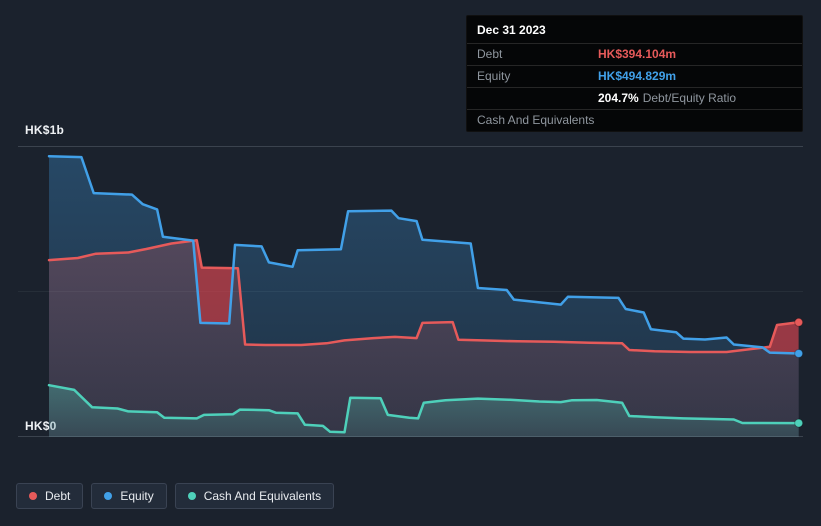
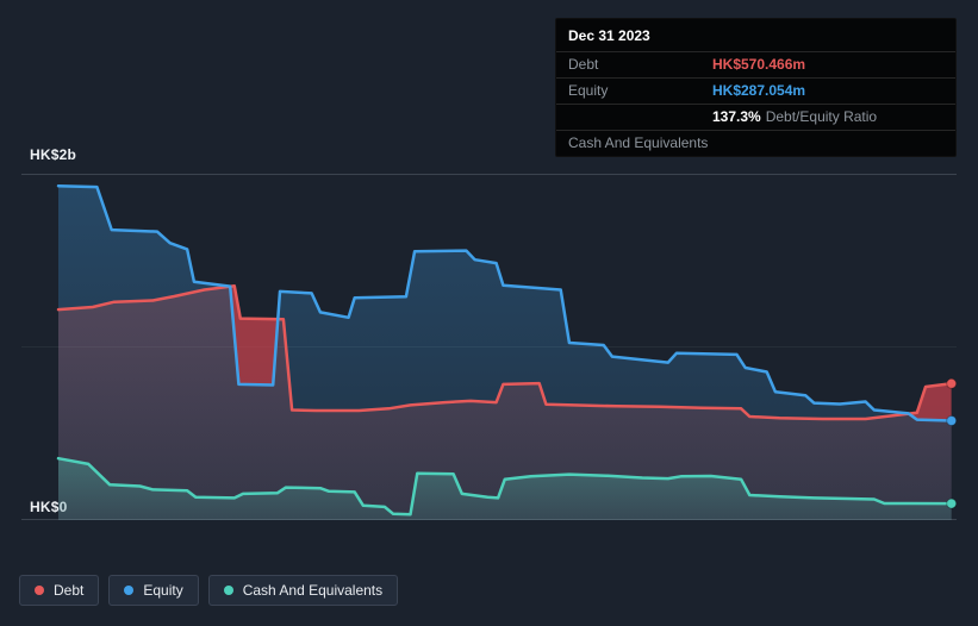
- HK$1b
+ HK$2b
  HK$
  Dec 31 2023
  Debt
- HK$394.104m
+ HK$570.466m
  Equity
- HK$494.829m
+ HK$287.054m
- 204.7% Debt/Equity Ratio
+ 137.3% Debt/Equity Ratio
  Cash And Equivalents
  Debt
  Equity
  Cash And Equivalents
